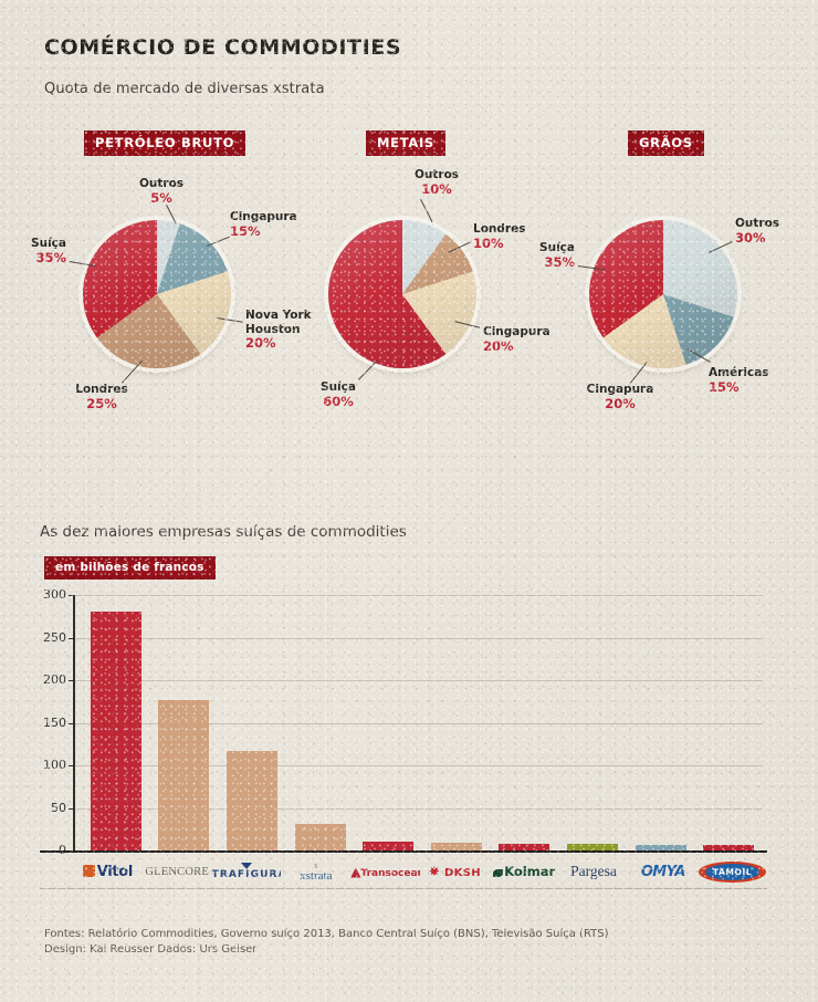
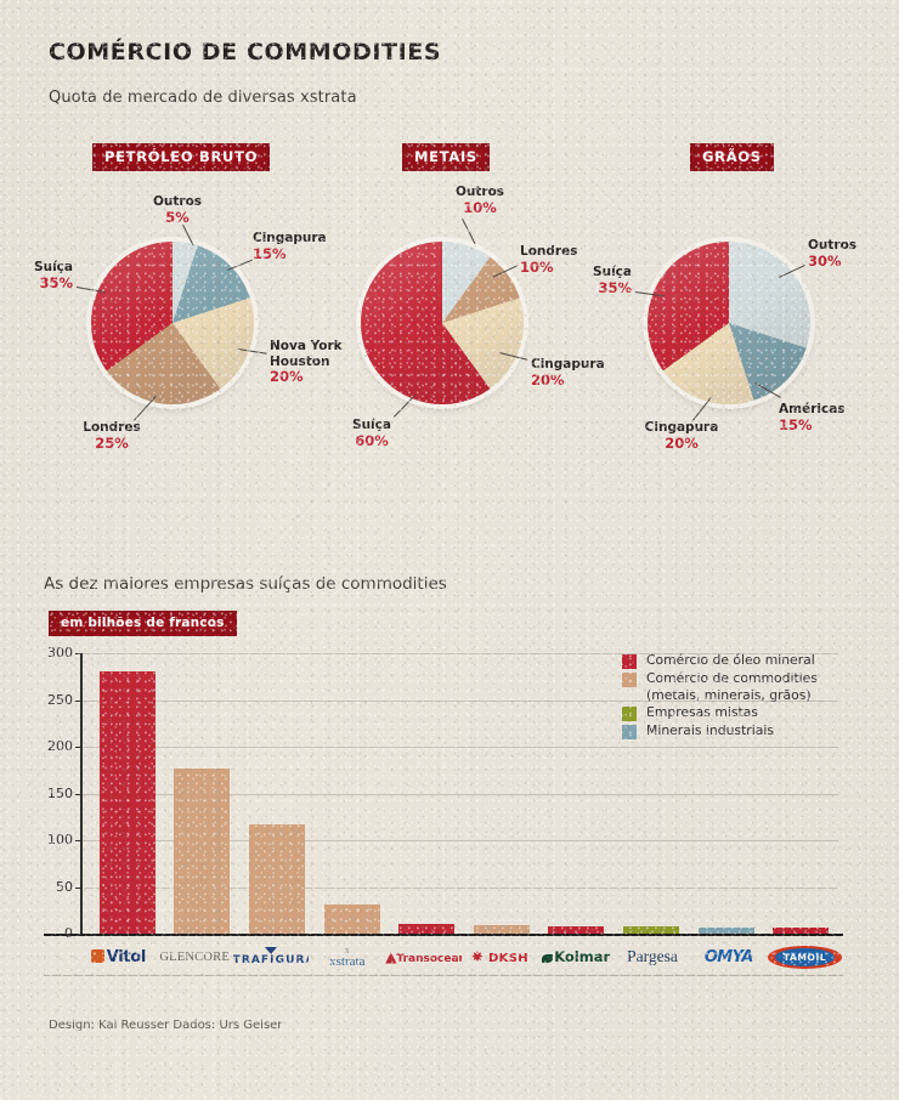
  COMÉRCIO DE COMMODITIES
  Quota de mercado de diversas xstrata
  PETRÓLEO BRUTO
  Outros
  5%
  Cingapura
  15%
  Nova York
  Houston
  20%
  Londres
  25%
  Suíça
  35%
  METAIS
  Outros
  10%
  Londres
  10%
  Cingapura
  20%
  Suíça
  60%
  GRÃOS
  Outros
  30%
  Américas
  15%
  Cingapura
  20%
  Suíça
  35%
  As dez maiores empresas suíças de commodities
  em bilhões de francos
+ Comércio de óleo mineral
+ Comércio de commodities
+ (metais, minerais, grãos)
+ Empresas mistas
+ Minerais industriais
  50
  100
  150
  200
  250
  300
  Vitol
  GLENCORE
  TRAFIGUR
  x
  xstrata
  ▲Transocea
  ✸ DKSH
  Kolmar
  Pargesa
  OMYA
  TAMOIL
- Fontes: Relatório Commodities, Governo suíço 2013, Banco Central Suíço (BNS), Televisão Suíça (RTS)
  Design: Kai Reusser Dados: Urs Geiser
